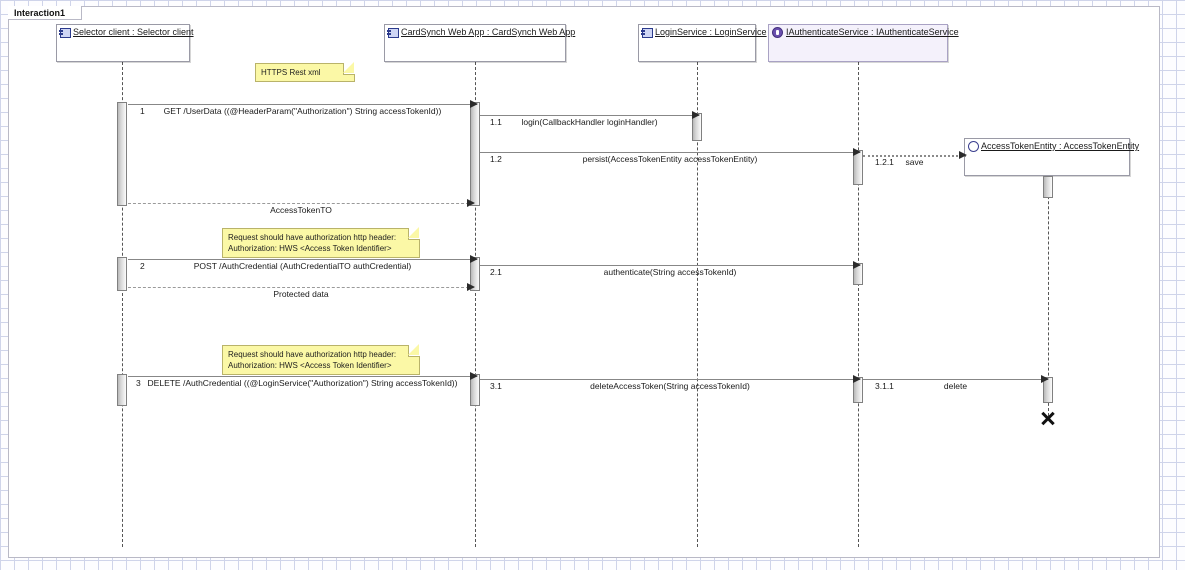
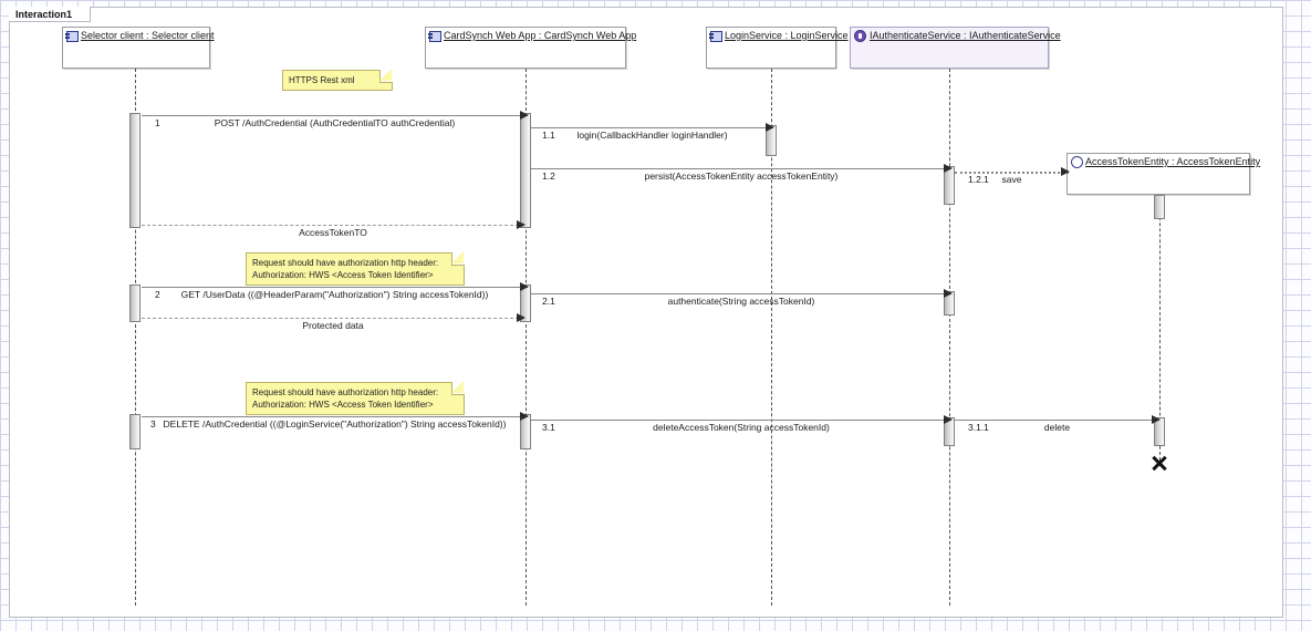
  Interaction1
  Selector client : Selector client
  CardSynch Web App : CardSynch Web App
  LoginService : LoginService
  IAuthenticateService : IAuthenticateService
  AccessTokenEntity : AccessTokenEntity
  1
- GET /UserData ((@HeaderParam("Authorization") String accessTokenId))
+ POST /AuthCredential (AuthCredentialTO authCredential)
  1.1
  login(CallbackHandler loginHandler)
  1.2
  persist(AccessTokenEntity accessTokenEntity)
  1.2.1
  save
  AccessTokenTO
  2
- POST /AuthCredential (AuthCredentialTO authCredential)
+ GET /UserData ((@HeaderParam("Authorization") String accessTokenId))
  2.1
  authenticate(String accessTokenId)
  Protected data
  3
  DELETE /AuthCredential ((@LoginService("Authorization") String accessTokenId))
  3.1
  deleteAccessToken(String accessTokenId)
  3.1.1
  delete
  HTTPS Rest xml
  Request should have authorization http header:
  Authorization: HWS <Access Token Identifier>
  Request should have authorization http header:
  Authorization: HWS <Access Token Identifier>
